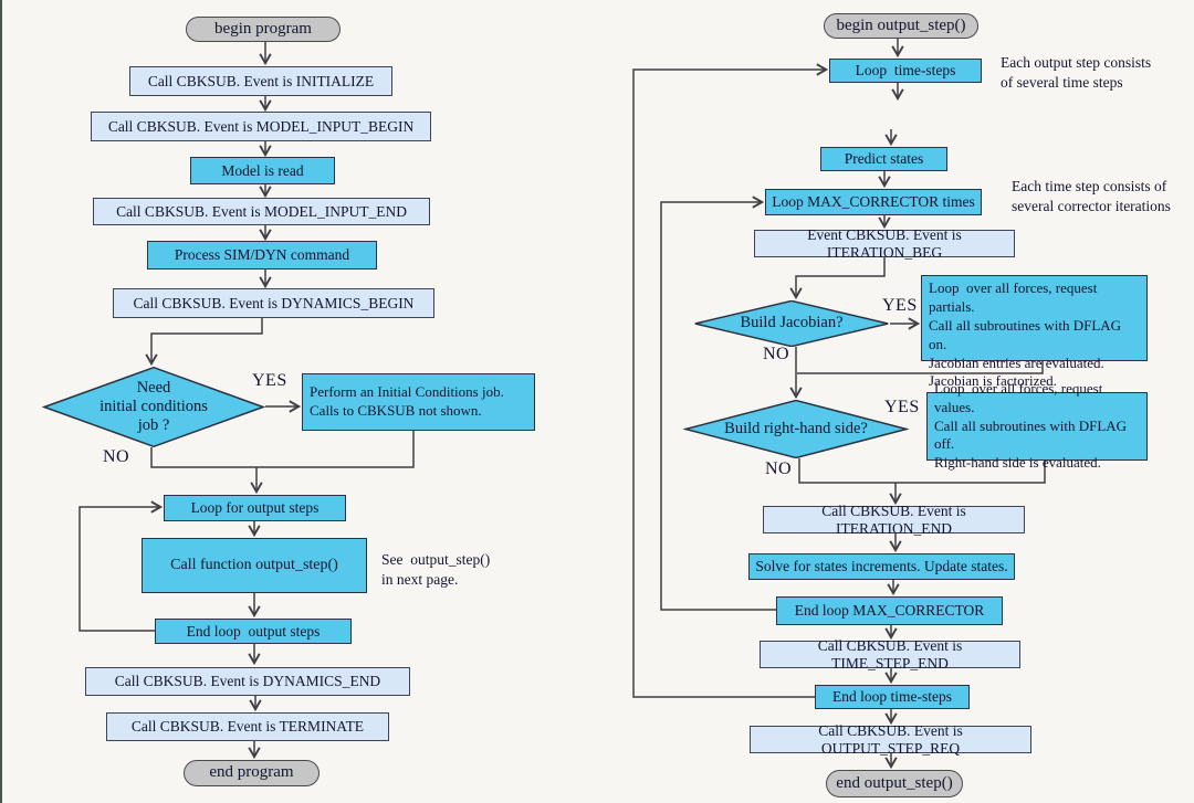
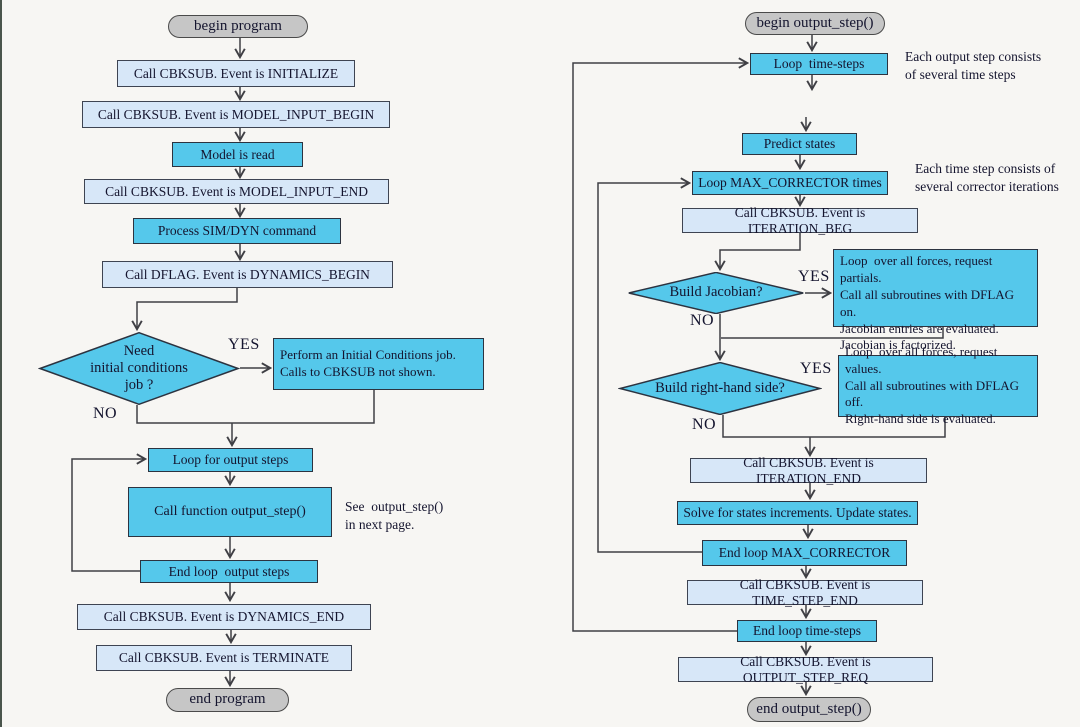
  begin program
  Call CBKSUB. Event is INITIALIZE
  Call CBKSUB. Event is MODEL_INPUT_BEGIN
  Model is read
  Call CBKSUB. Event is MODEL_INPUT_END
  Process SIM/DYN command
- Call CBKSUB. Event is DYNAMICS_BEGIN
+ Call DFLAG. Event is DYNAMICS_BEGIN
  Need
  initial conditions
  job ?
  YES
  NO
  Perform an Initial Conditions job.
  Calls to CBKSUB not shown.
  Loop for output steps
  Call function output_step()
  See output_step()
  in next page.
  End loop output steps
  Call CBKSUB. Event is DYNAMICS_END
  Call CBKSUB. Event is TERMINATE
  end program
  begin output_step()
  Loop time-steps
  Each output step consists
  of several time steps
  Predict states
  Loop MAX_CORRECTOR times
  Each time step consists of
  several corrector iterations
- Event CBKSUB. Event is ITERATION_BEG
+ Call CBKSUB. Event is ITERATION_BEG
  Build Jacobian?
  YES
  NO
  Loop over all forces, request partials.
  Call all subroutines with DFLAG on.
  Jacobian entries are evaluated.
  Build right-hand side?
  YES
  NO
  Loop over all forces, request values.
  Call all subroutines with DFLAG off.
  Right-hand side is evaluated.
  Call CBKSUB. Event is ITERATION_END
  Solve for states increments. Update states.
  End loop MAX_CORRECTOR
  Call CBKSUB. Event is TIME_STEP_END
  End loop time-steps
  Call CBKSUB. Event is OUTPUT_STEP_REQ
  end output_step()
